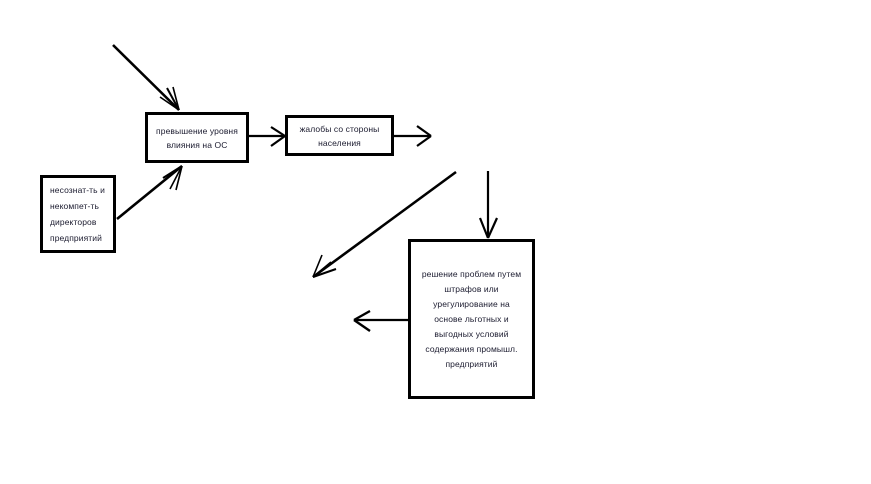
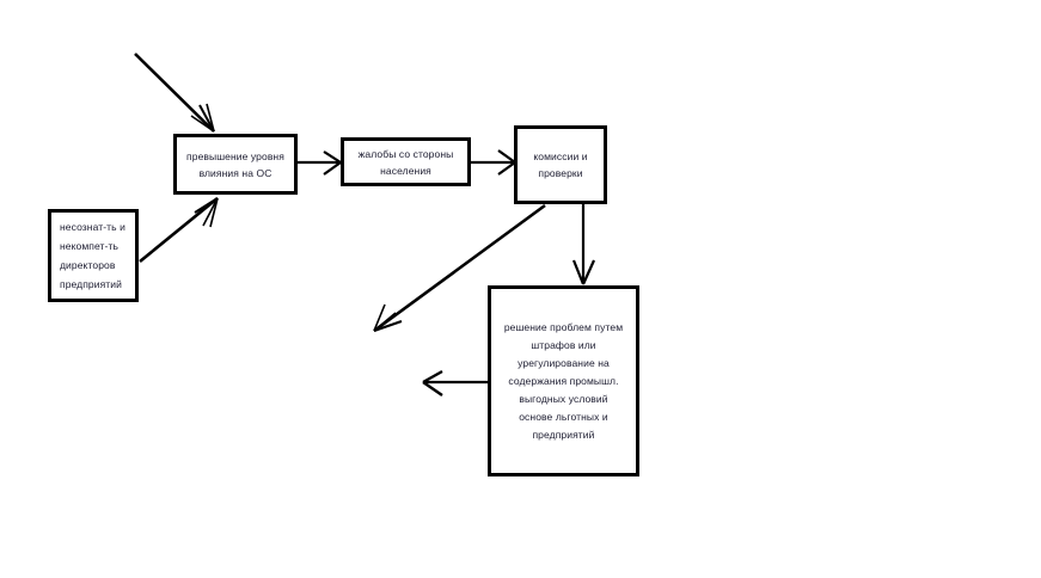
  несознат-ть и
  некомпет-ть
  директоров
  предприятий
  превышение уровня
  влияния на ОС
  жалобы со стороны
  населения
+ комиссии и
+ проверки
  решение проблем путем
  штрафов или
  урегулирование на
- основе льготных и
+ содержания промышл.
  выгодных условий
- содержания промышл.
+ основе льготных и
  предприятий
